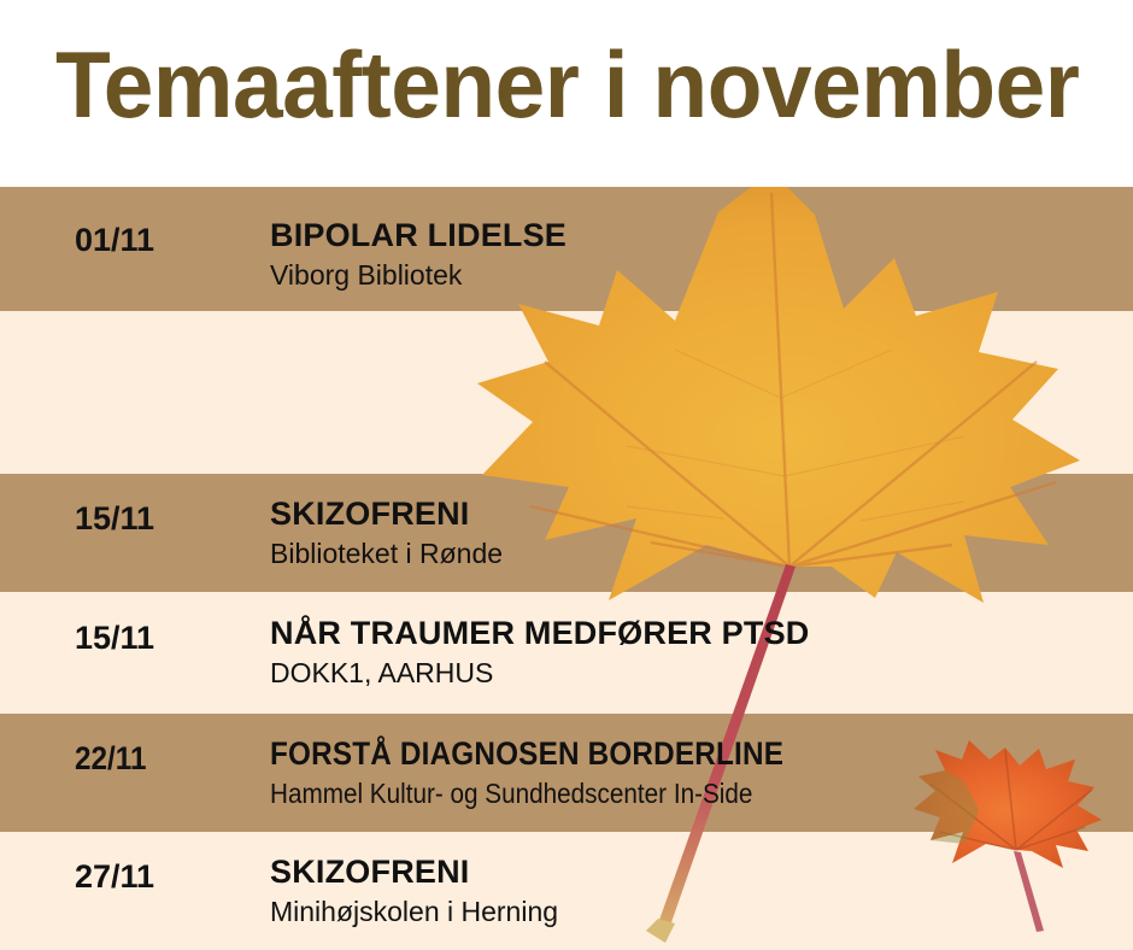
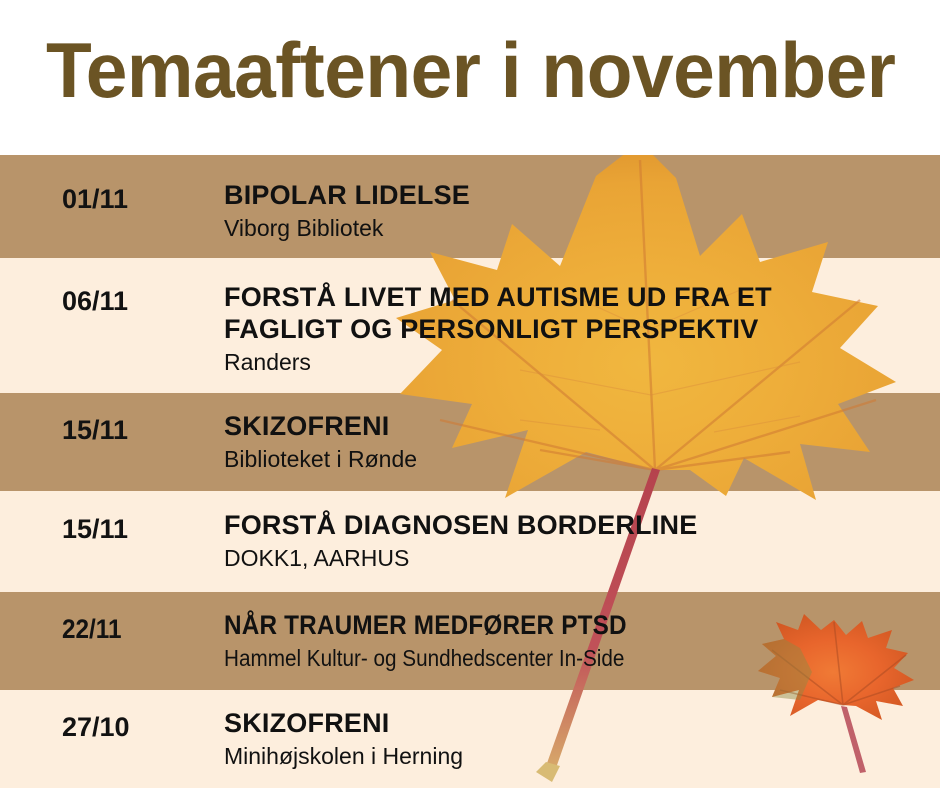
  Temaaftener i november
  01/11
  BIPOLAR LIDELSE
  Viborg Bibliotek
+ 06/11
+ FORSTÅ LIVET MED AUTISME UD FRA ET
+ FAGLIGT OG PERSONLIGT PERSPEKTIV
+ Randers
  15/11
  SKIZOFRENI
  Biblioteket i Rønde
  15/11
- NÅR TRAUMER MEDFØRER PTSD
+ FORSTÅ DIAGNOSEN BORDERLINE
  DOKK1, AARHUS
  22/11
- FORSTÅ DIAGNOSEN BORDERLINE
+ NÅR TRAUMER MEDFØRER PTSD
  Hammel Kultur- og Sundhedscenter In-Side
- 27/11
+ 27/10
  SKIZOFRENI
  Minihøjskolen i Herning
